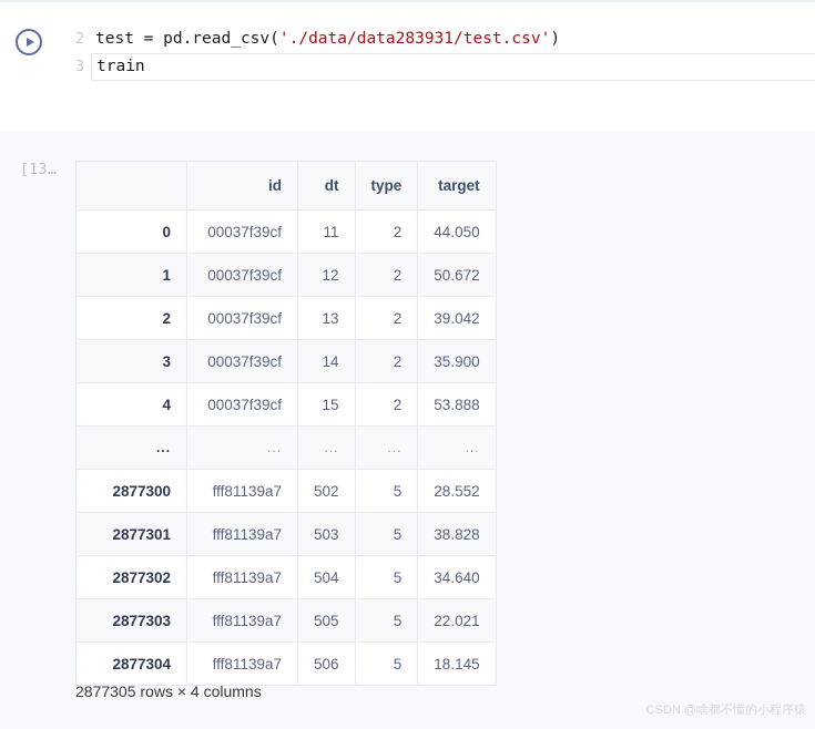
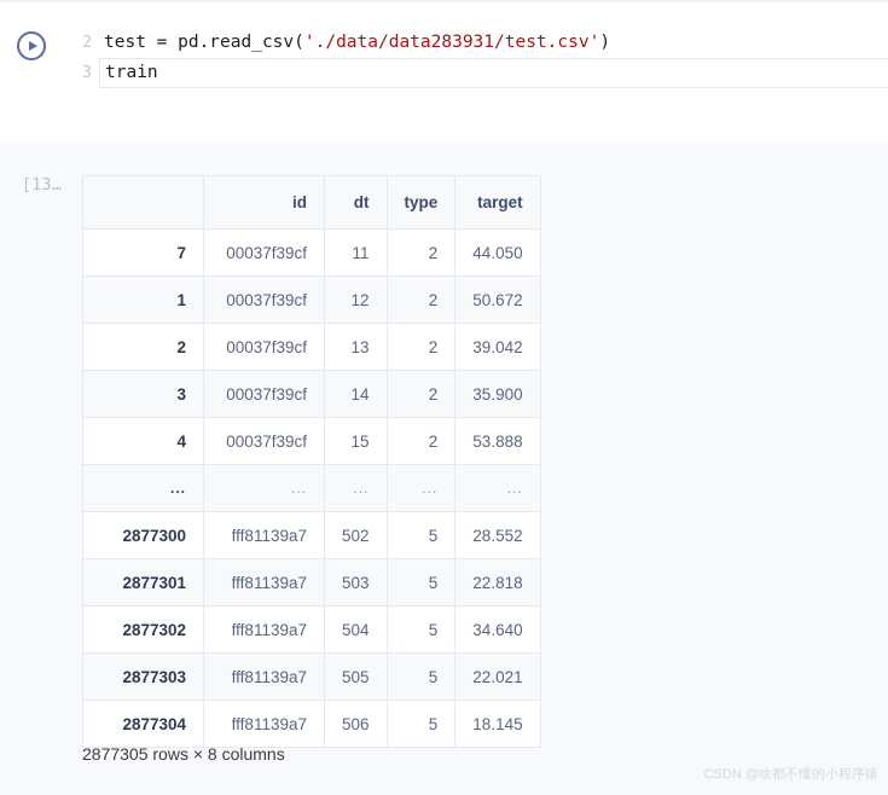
  2
  test = pd.read_csv('./data/data283931/test.csv')
  3
  train
  [13…
  	id	dt	type	target
- 0	00037f39cf	11	2	44.050
+ 7	00037f39cf	11	2	44.050
  1	00037f39cf	12	2	50.672
  2	00037f39cf	13	2	39.042
  3	00037f39cf	14	2	35.900
  4	00037f39cf	15	2	53.888
  ...	...	...	...	...
  2877300	fff81139a7	502	5	28.552
- 2877301	fff81139a7	503	5	38.828
+ 2877301	fff81139a7	503	5	22.818
  2877302	fff81139a7	504	5	34.640
  2877303	fff81139a7	505	5	22.021
  2877304	fff81139a7	506	5	18.145
- 2877305 rows × 4 columns
+ 2877305 rows × 8 columns
  CSDN @啥都不懂的小程序猿
